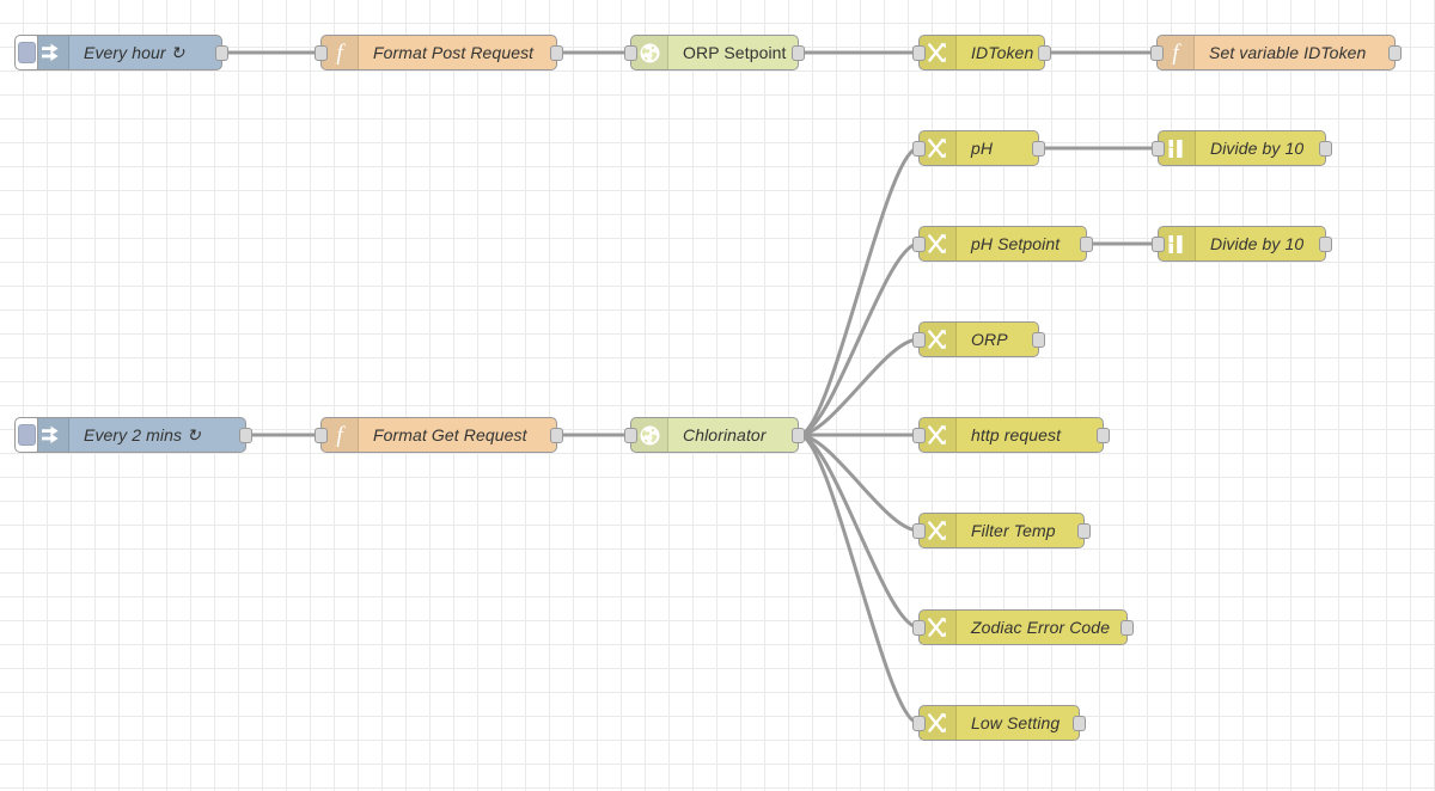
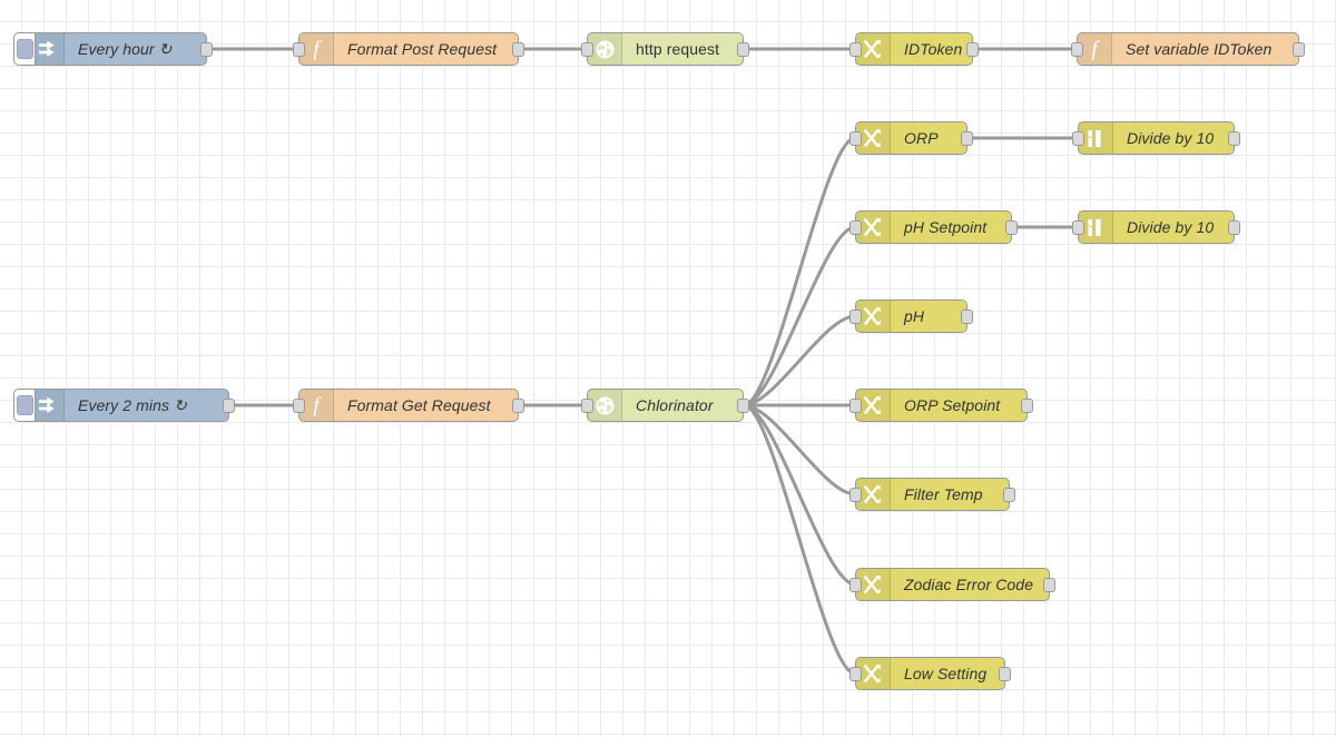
  Every hour ↻
  f
  Format Post Request
- ORP Setpoint
+ http request
  IDToken
  f
  Set variable IDToken
  Every 2 mins ↻
  f
  Format Get Request
  Chlorinator
- pH
+ ORP
  Divide by 10
  pH Setpoint
  Divide by 10
- ORP
+ pH
- http request
+ ORP Setpoint
  Filter Temp
  Zodiac Error Code
  Low Setting
